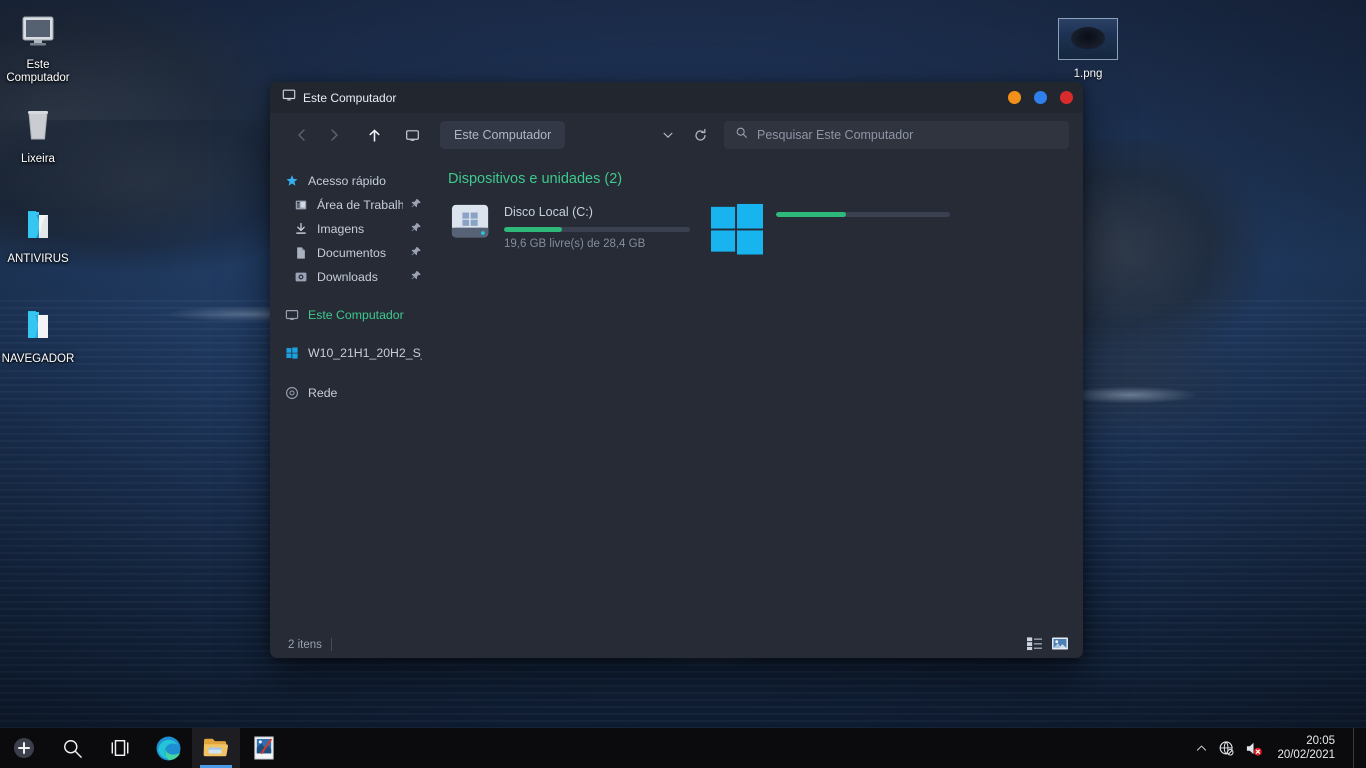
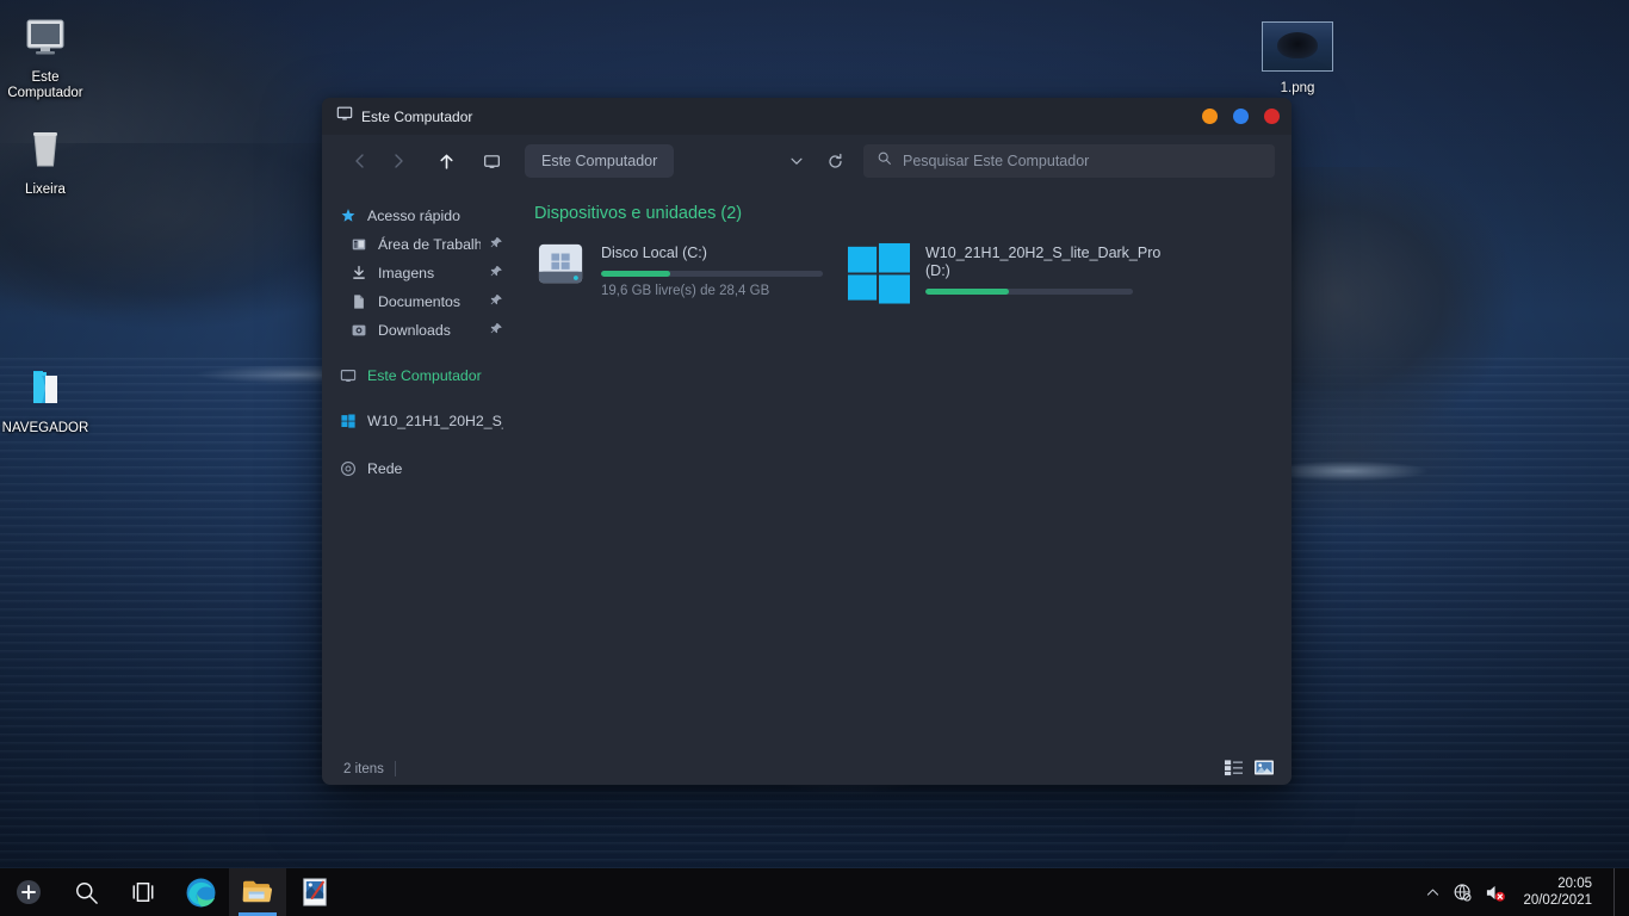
  Este
  Computador
  Lixeira
- ANTIVIRUS
  NAVEGADOR
  1.png
  Este Computador
  Este Computador
  Pesquisar Este Computador
  Acesso rápido
  Área de Trabalh
  Imagens
  Documentos
  Downloads
  Este Computador
  W10_21H1_20H2_S
  Rede
  Dispositivos e unidades (2)
  Disco Local (C:)
  19,6 GB livre(s) de 28,4 GB
+ W10_21H1_20H2_S_lite_Dark_Pro (D:)
  2 itens
  20:05
  20/02/2021
